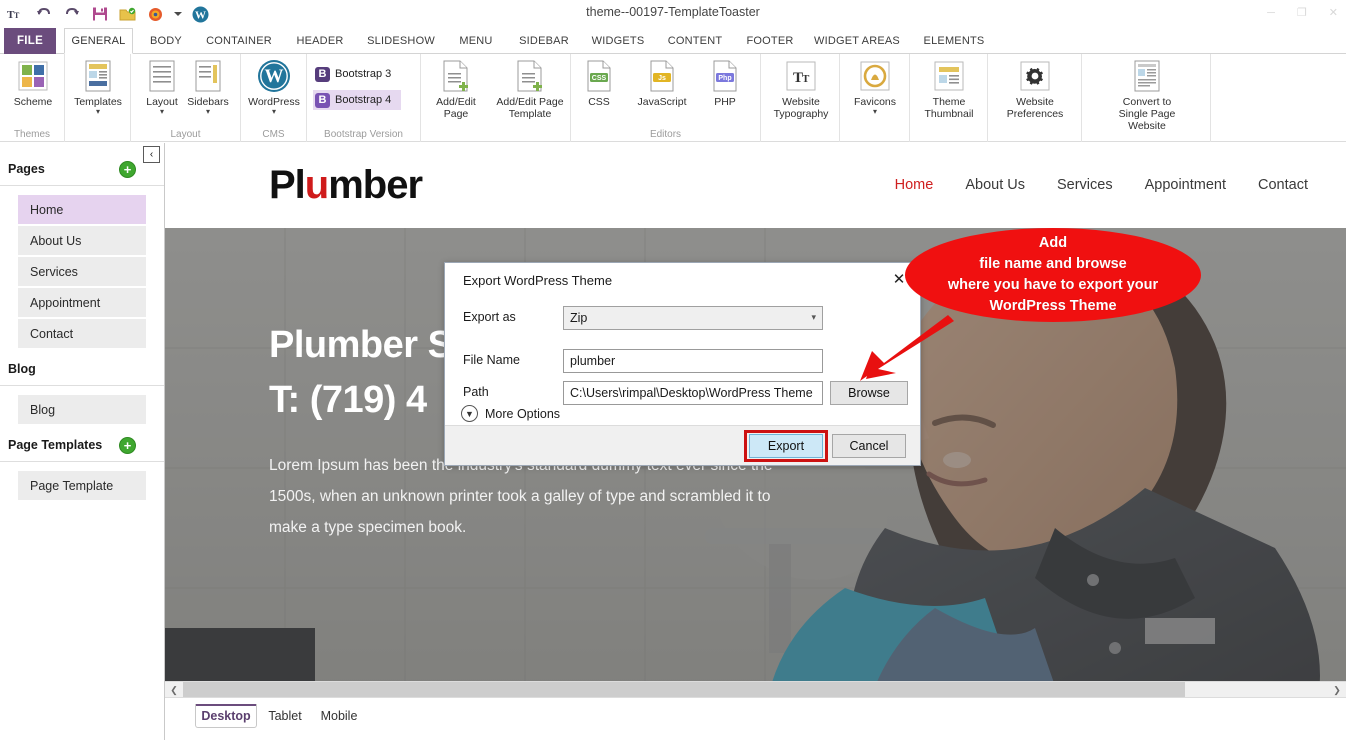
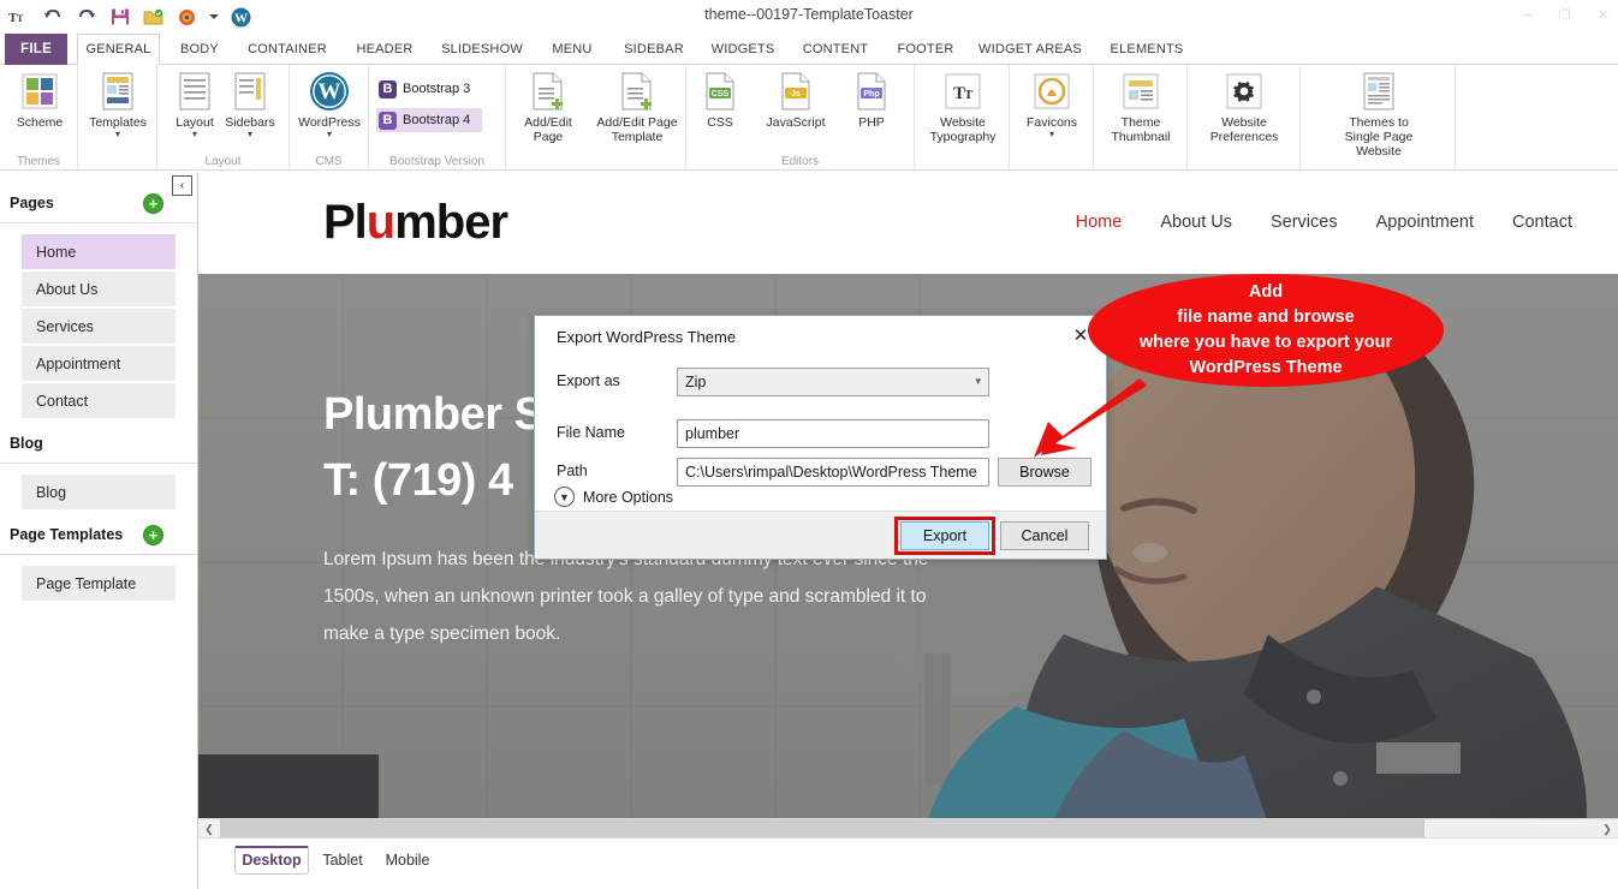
  T
  T
  W
  theme--00197-TemplateToaster
  ─
  ❐
  ✕
  FILE
  GENERAL
  BODY
  CONTAINER
  HEADER
  SLIDESHOW
  MENU
  SIDEBAR
  WIDGETS
  CONTENT
  FOOTER
  WIDGET AREAS
  ELEMENTS
  Scheme
  Themes
  Templates
  ▾
  Layout
  ▾
  Sidebars
  ▾
  Layout
  W
  WordPress
  ▾
  CMS
  B
  Bootstrap 3
  B
  Bootstrap 4
  Bootstrap Version
  Add/Edit Page
  Add/Edit Page Template
  CSS
  JavaScript
  PHP
  Editors
  T
  T
  Website Typography
  Favicons
  ▾
  Theme Thumbnail
  Website Preferences
- Convert to Single Page Website
+ Themes to Single Page Website
  ‹
  Pages
  +
  Home
  About Us
  Services
  Appointment
  Contact
  Blog
  Blog
  Page Templates
  +
  Page Template
  Plumber
  Home
  About Us
  Services
  Appointment
  Contact
  Plumber S
  T: (719) 4
  Lorem Ipsum has been th 1500s, when an unknown printer took a galley of type and scrambled it to make a type specimen book.
  ❮
  ❯
  Desktop
  Tablet
  Mobile
  Export WordPress Theme
  ✕
  Export as
  Zip
  ▾
  File Name
  plumber
  Path
  C:\Users\rimpal\Desktop\WordPress Theme
  Browse
  ▼
  More Options
  Export
  Cancel
  Add
  file name and browse
  where you have to export your
  WordPress Theme
